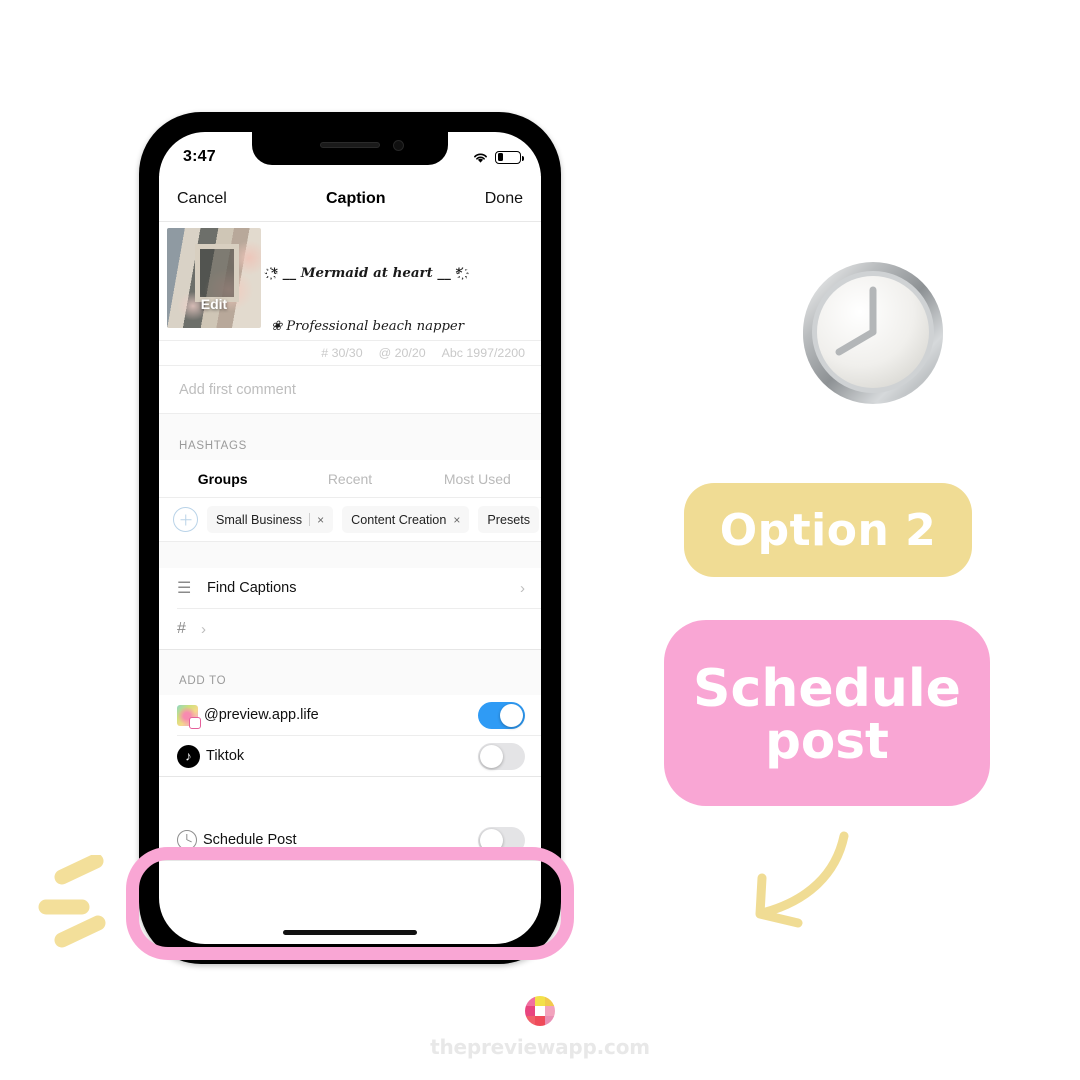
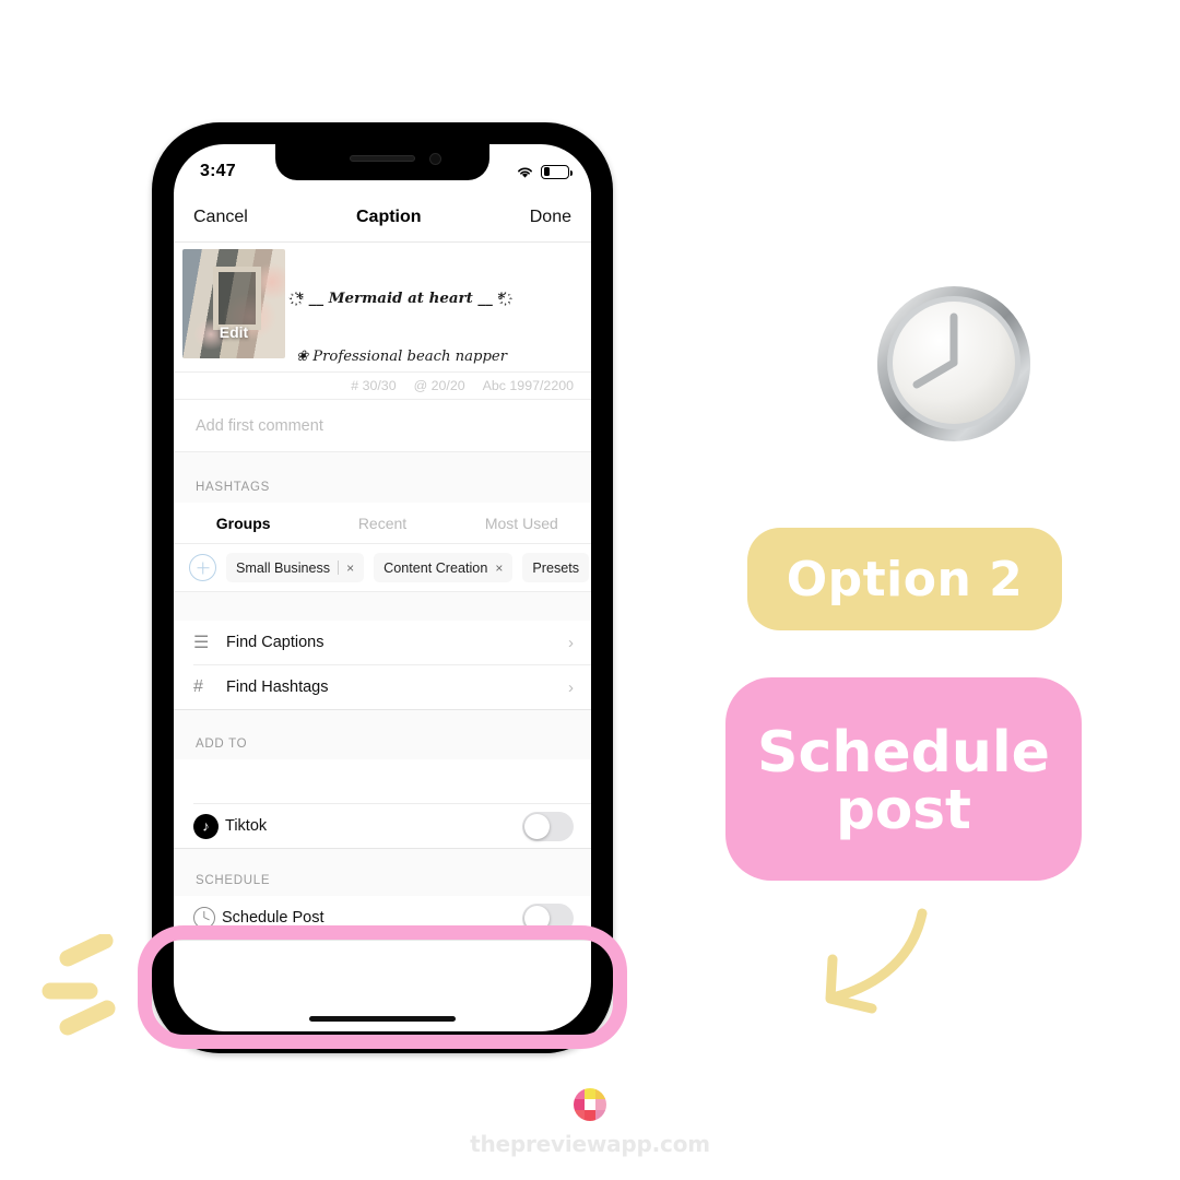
  3:47
  Cancel
  Caption
  Done
  Edit
  * __ Mermaid at heart __ *҉
  ❀ Professional beach napper
  # 30/30
  @ 20/20
  Abc 1997/2200
  Add first comment
  HASHTAGS
  Groups
  Recent
  Most Used
  Small Business
  ×
  Content Creation
  ×
  Presets
  ☰
  Find Captions
  ›
  #
+ Find Hashtags
  ›
  ADD TO
- @preview.app.life
  ♪
  Tiktok
+ SCHEDULE
  Schedule Post
  Option 2
  Schedule
  post
